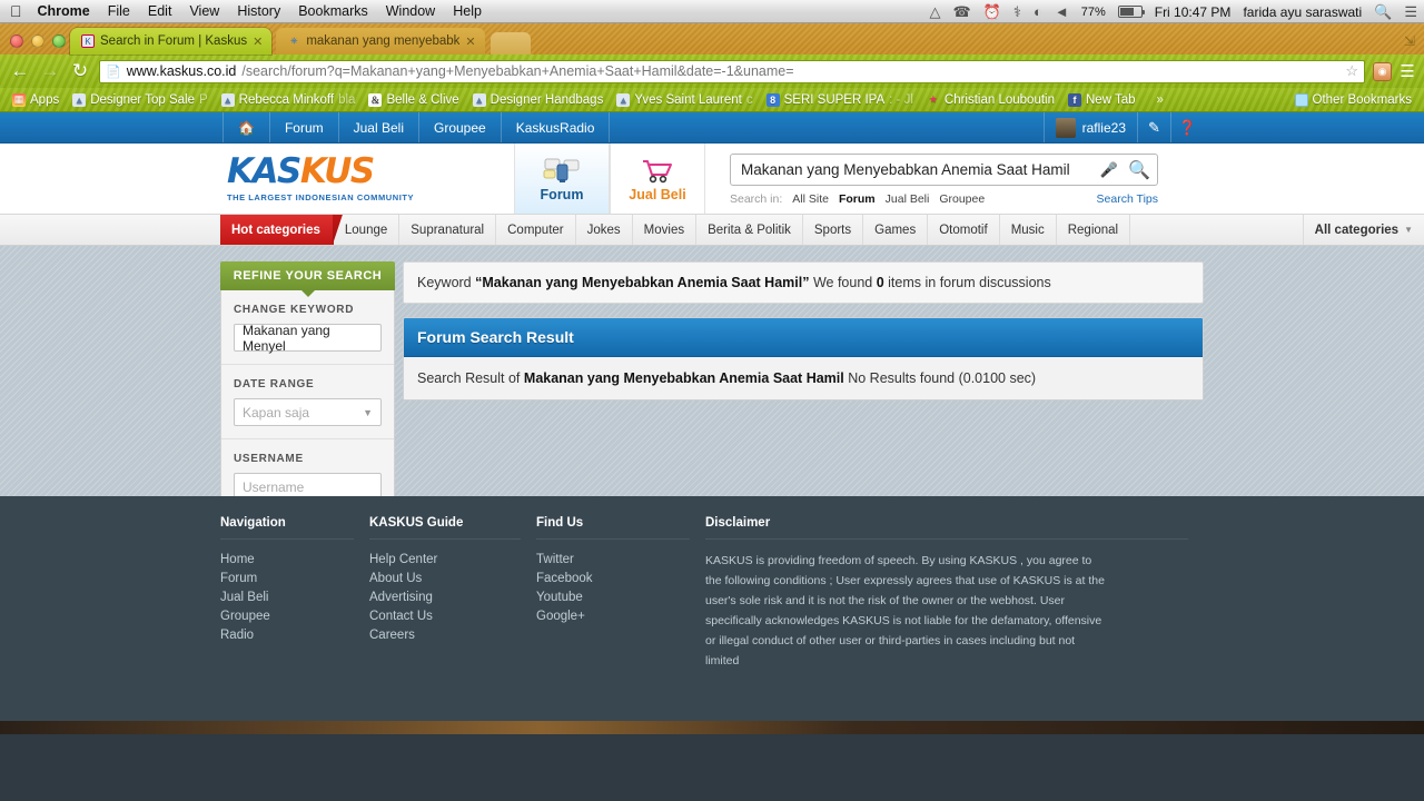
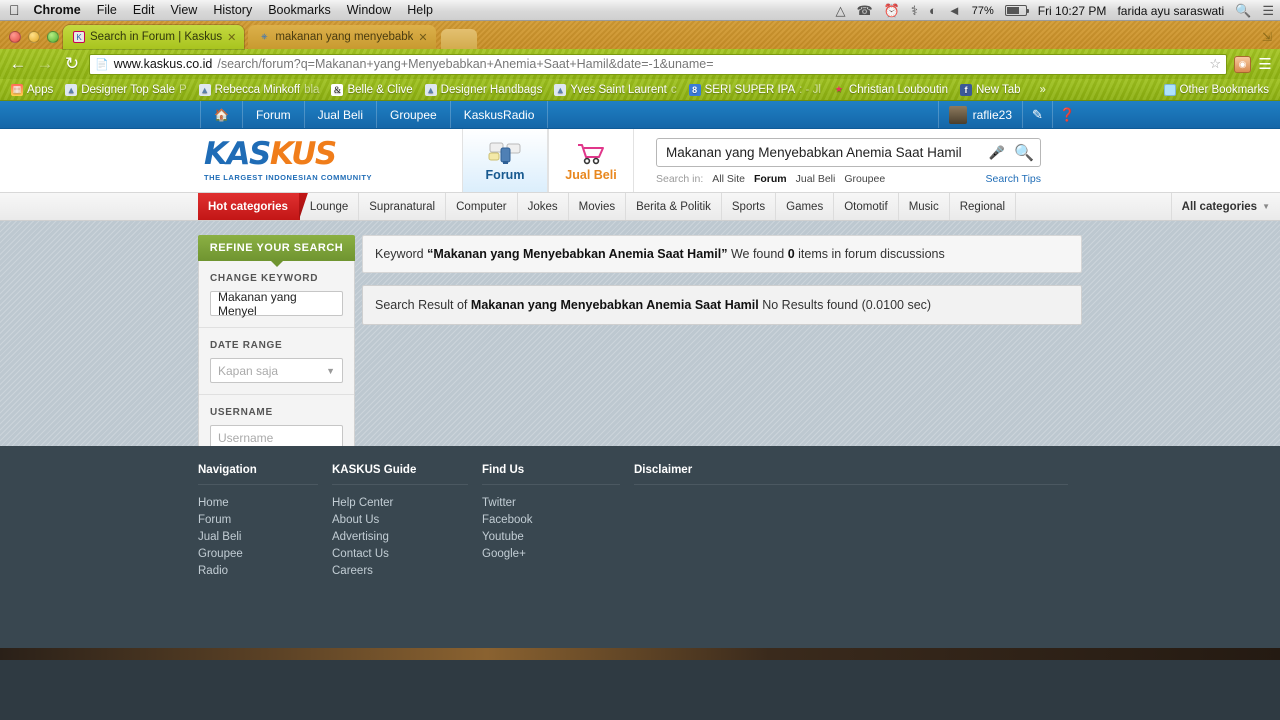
  
  Chrome
  File
  Edit
  View
  History
  Bookmarks
  Window
  Help
  △
  ☎
  ⏰
  ⚕
  ◐
  ◄
  77%
- Fri 10:47 PM
+ Fri 10:27 PM
  farida ayu saraswati
  🔍
  ☰
  K
  Search in Forum | Kaskus
  ✕
  ⎈
  makanan yang menyebabk
  ✕
  ⇲
  ←
  →
  ↻
  📄
  www.kaskus.co.id
  /search/forum?q=Makanan+yang+Menyebabkan+Anemia+Saat+Hamil&date=-1&uname=
  ☆
  ◉
  ☰
  ▦
  Apps
  ▲
  Designer Top Sale
  P
  ▲
  Rebecca Minkoff
  bla
  &
  Belle & Clive
  ▲
  Designer Handbags
  ▲
  Yves Saint Laurent
  c
  8
  SERI SUPER IPA
  : - Jl
  ★
  Christian Louboutin
  f
  New Tab
  »
  Other Bookmarks
  🏠
  Forum
  Jual Beli
  Groupee
  KaskusRadio
  raflie23
  ✎
  ❓
  KASKUS
  THE LARGEST INDONESIAN COMMUNITY
  Forum
  Jual Beli
  Makanan yang Menyebabkan Anemia Saat Hamil
  🎤
  🔍
  Search in:
  All Site
  Forum
  Jual Beli
  Groupee
  Search Tips
  Hot categories
  Lounge
  Supranatural
  Computer
  Jokes
  Movies
  Berita & Politik
  Sports
  Games
  Otomotif
  Music
  Regional
  All categories
  ▼
  REFINE YOUR SEARCH
  CHANGE KEYWORD
  Makanan yang Menyel
  DATE RANGE
  Kapan saja
  ▼
  USERNAME
  Username
  Keyword “Makanan yang Menyebabkan Anemia Saat Hamil” We found 0 items in forum discussions
- Forum Search Result
  Search Result of Makanan yang Menyebabkan Anemia Saat Hamil No Results found (0.0100 sec)
  Navigation
  Home
  Forum
  Jual Beli
  Groupee
  Radio
  KASKUS Guide
  Help Center
  About Us
  Advertising
  Contact Us
  Careers
  Find Us
  Twitter
  Facebook
  Youtube
  Google+
  Disclaimer
- KASKUS is providing freedom of speech. By using KASKUS , you agree to the following conditions ; User expressly agrees that use of KASKUS is at the user's sole risk and it is not the risk of the owner or the webhost. User specifically acknowledges KASKUS is not liable for the defamatory, offensive or illegal conduct of other user or third-parties in cases including but not limited
